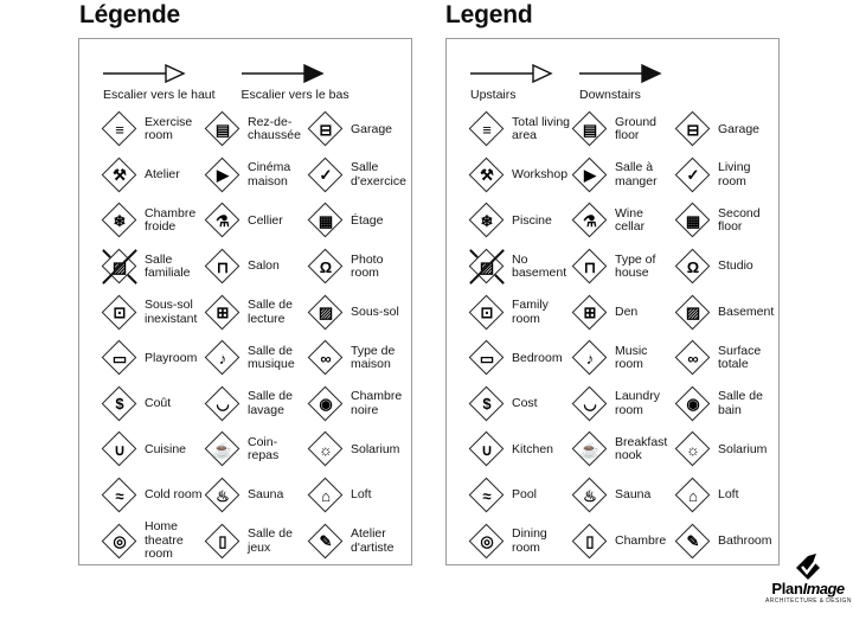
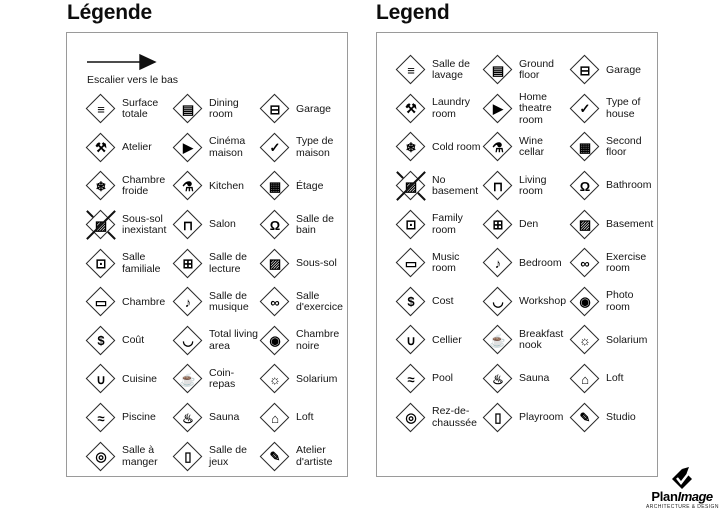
  Légende
  Legend
- Escalier vers le haut
  Escalier vers le bas
  ≡
- Exercise room
+ Surface totale
  ▤
- Rez-de-chaussée
+ Dining room
  ⊟
  Garage
  ⚒
  Atelier
  ▶
  Cinéma maison
  ✓
- Salle d'exercice
+ Type de maison
  ❄
  Chambre froide
  ⚗
- Cellier
+ Kitchen
  ▦
  Étage
- Salle familiale
+ Sous-sol inexistant
  ⊓
  Salon
  Ω
- Photo room
+ Salle de bain
  ⊡
- Sous-sol inexistant
+ Salle familiale
  ⊞
  Salle de lecture
  ▨
  Sous-sol
  ▭
- Playroom
+ Chambre
  ♪
  Salle de musique
  ∞
- Type de maison
+ Salle d'exercice
  $
  Coût
  ◡
- Salle de lavage
+ Total living area
  ◉
  Chambre noire
  ∪
  Cuisine
  ☕
  Coin-repas
  ☼
  Solarium
  ≈
- Cold room
+ Piscine
  ♨
  Sauna
  ⌂
  Loft
  ◎
- Home theatre room
+ Salle à manger
  ▯
  Salle de jeux
  ✎
  Atelier d'artiste
- Upstairs
- Downstairs
  ≡
- Total living area
+ Salle de lavage
  ▤
  Ground floor
  ⊟
  Garage
  ⚒
- Workshop
+ Laundry room
  ▶
- Salle à manger
+ Home theatre room
  ✓
- Living room
+ Type of house
  ❄
- Piscine
+ Cold room
  ⚗
  Wine cellar
  ▦
  Second floor
  No basement
  ⊓
- Type of house
+ Living room
  Ω
- Studio
+ Bathroom
  ⊡
  Family room
  ⊞
  Den
  ▨
  Basement
  ▭
- Bedroom
+ Music room
  ♪
- Music room
+ Bedroom
  ∞
- Surface totale
+ Exercise room
  $
  Cost
  ◡
- Laundry room
+ Workshop
  ◉
- Salle de bain
+ Photo room
  ∪
- Kitchen
+ Cellier
  ☕
  Breakfast nook
  ☼
  Solarium
  ≈
  Pool
  ♨
  Sauna
  ⌂
  Loft
  ◎
- Dining room
+ Rez-de-chaussée
  ▯
- Chambre
+ Playroom
  ✎
- Bathroom
+ Studio
  PlanImage
